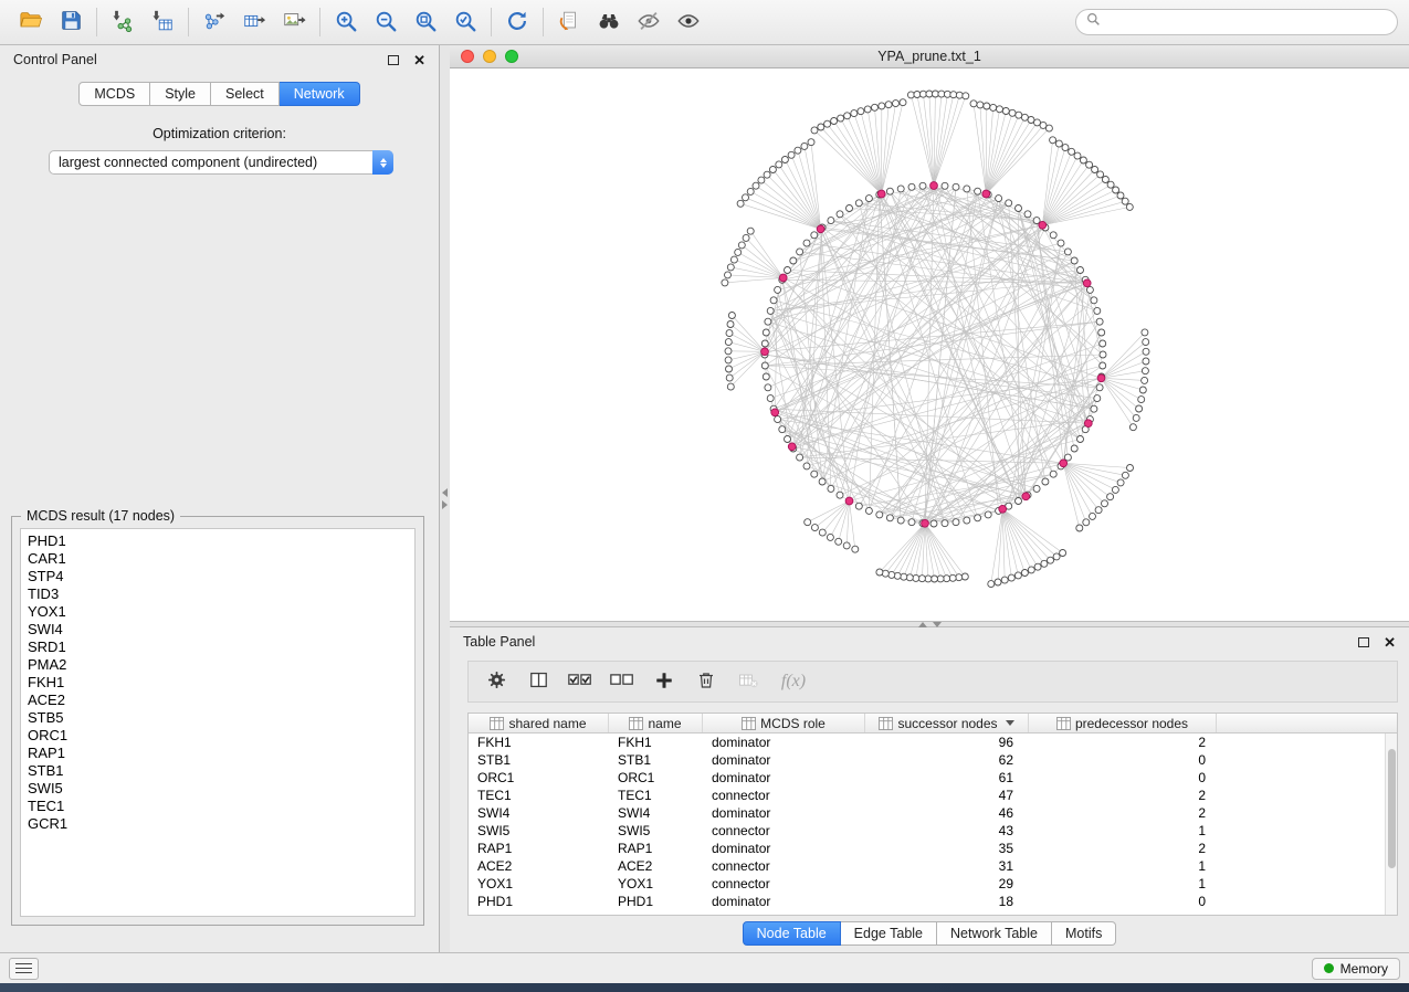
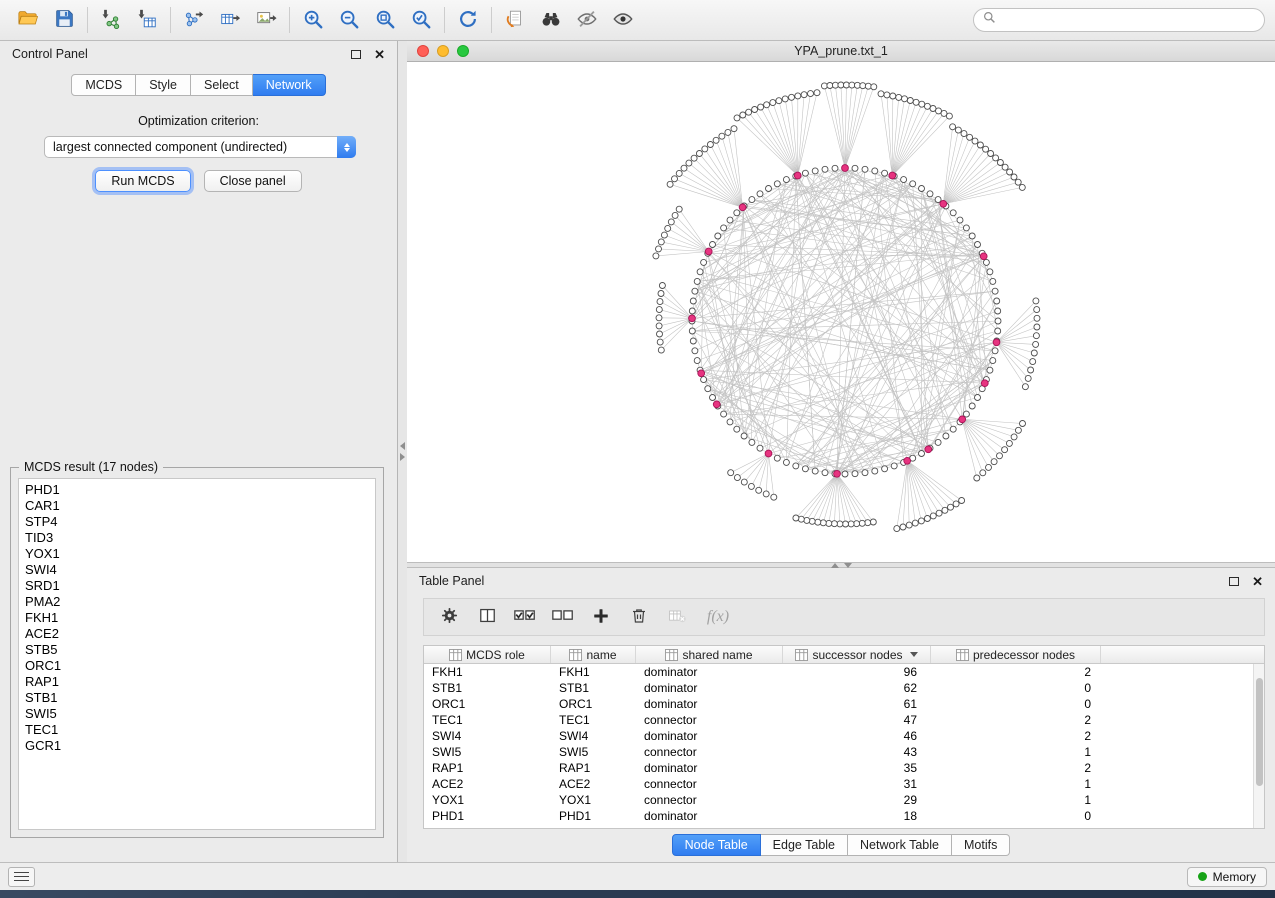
  Control Panel
  ✕
  MCDS
  Style
  Select
  Network
  Optimization criterion:
  largest connected component (undirected)
+ Run MCDS
+ Close panel
  MCDS result (17 nodes)
  PHD1
  CAR1
  STP4
  TID3
  YOX1
  SWI4
  SRD1
  PMA2
  FKH1
  ACE2
  STB5
  ORC1
  RAP1
  STB1
  SWI5
  TEC1
  GCR1
  YPA_prune.txt_1
  Table Panel
  ✕
  f(x)
- shared name
+ MCDS role
  name
- MCDS role
+ shared name
  successor nodes
  predecessor nodes
  FKH1
  FKH1
  dominator
  96
  2
  STB1
  STB1
  dominator
  62
  0
  ORC1
  ORC1
  dominator
  61
  0
  TEC1
  TEC1
  connector
  47
  2
  SWI4
  SWI4
  dominator
  46
  2
  SWI5
  SWI5
  connector
  43
  1
  RAP1
  RAP1
  dominator
  35
  2
  ACE2
  ACE2
  connector
  31
  1
  YOX1
  YOX1
  connector
  29
  1
  PHD1
  PHD1
  dominator
  18
  0
  Node Table
  Edge Table
  Network Table
  Motifs
  Memory
